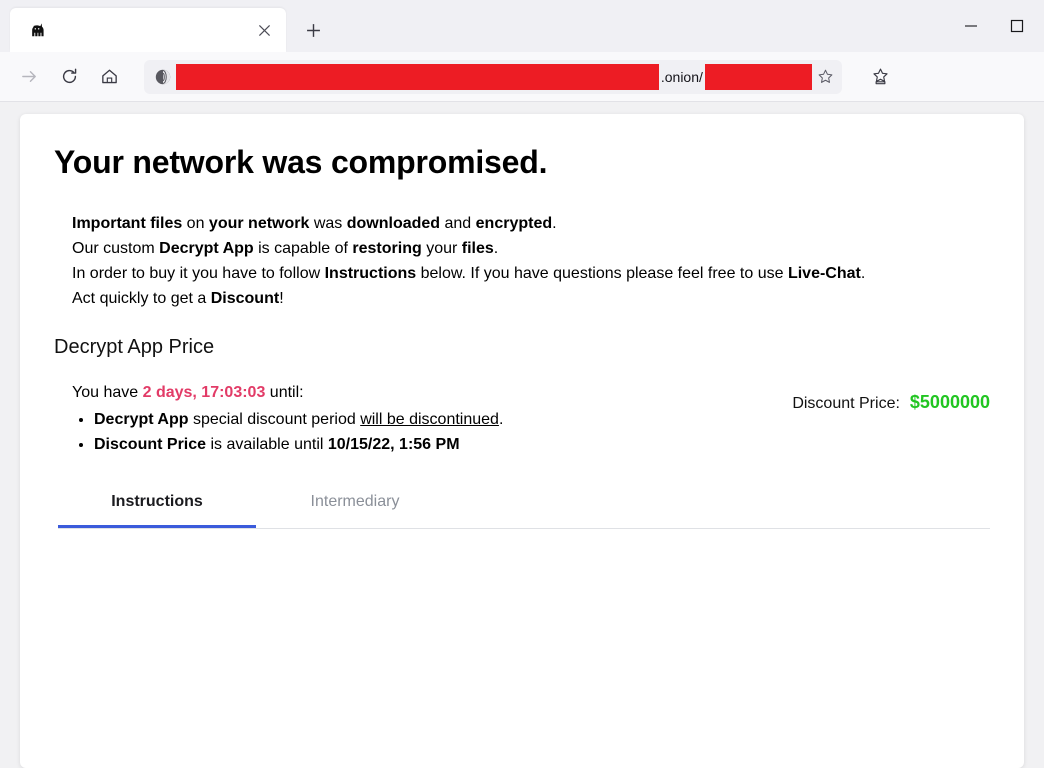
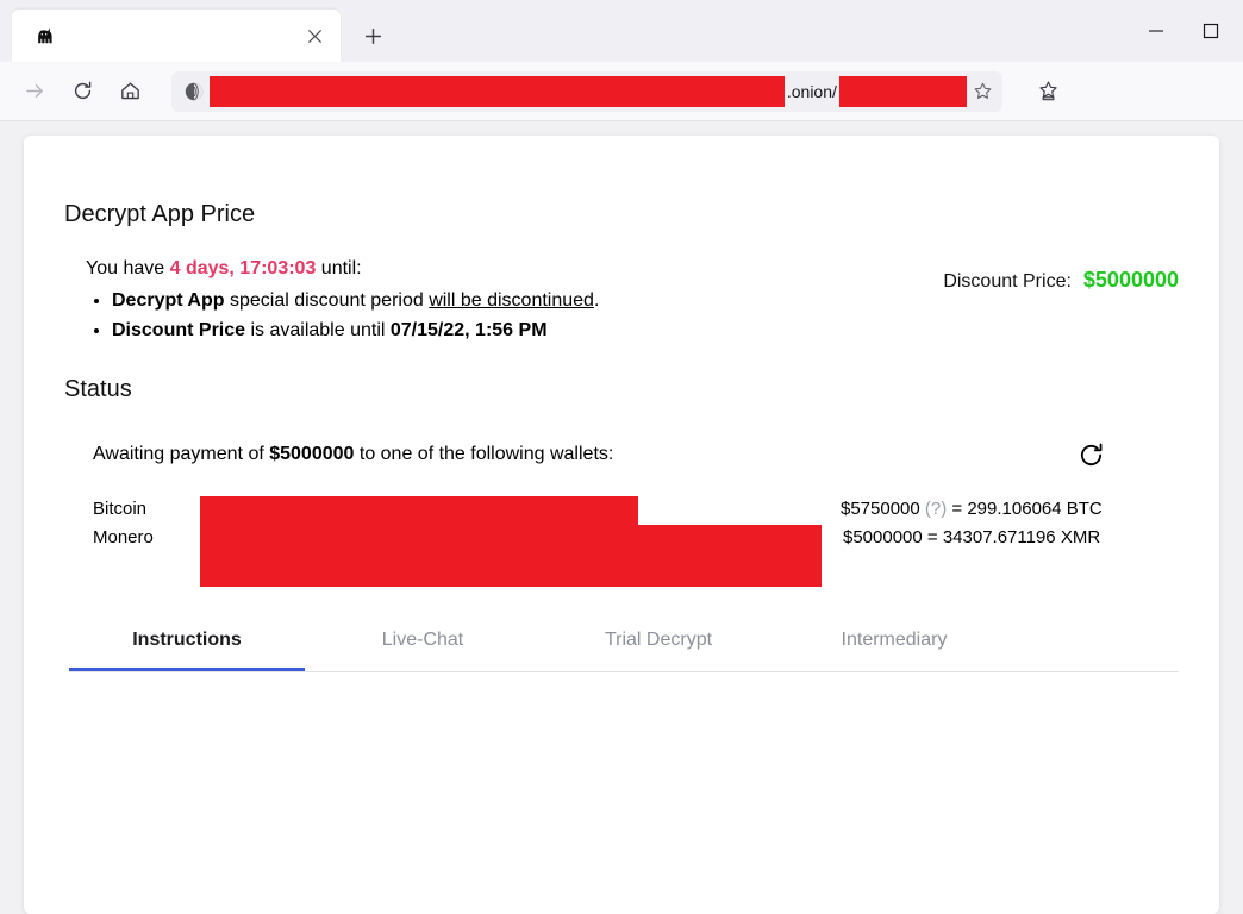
  .onion/
- Your network was compromised.
- Important files on your network was downloaded and encrypted.
- Our custom Decrypt App is capable of restoring your files.
- In order to buy it you have to follow Instructions below. If you have questions please feel free to use Live-Chat.
- Act quickly to get a Discount!
  Decrypt App Price
- You have 2 days, 17:03:03 until:
+ You have 4 days, 17:03:03 until:
  Decrypt App special discount period will be discontinued.
- Discount Price is available until 10/15/22, 1:56 PM
+ Discount Price is available until 07/15/22, 1:56 PM
  Discount Price:
  $5000000
+ Status
+ Awaiting payment of $5000000 to one of the following wallets:
+ Bitcoin
+ $5750000 (?) = 299.106064 BTC
+ Monero
+ $5000000 = 34307.671196 XMR
  Instructions
+ Live-Chat
+ Trial Decrypt
  Intermediary
